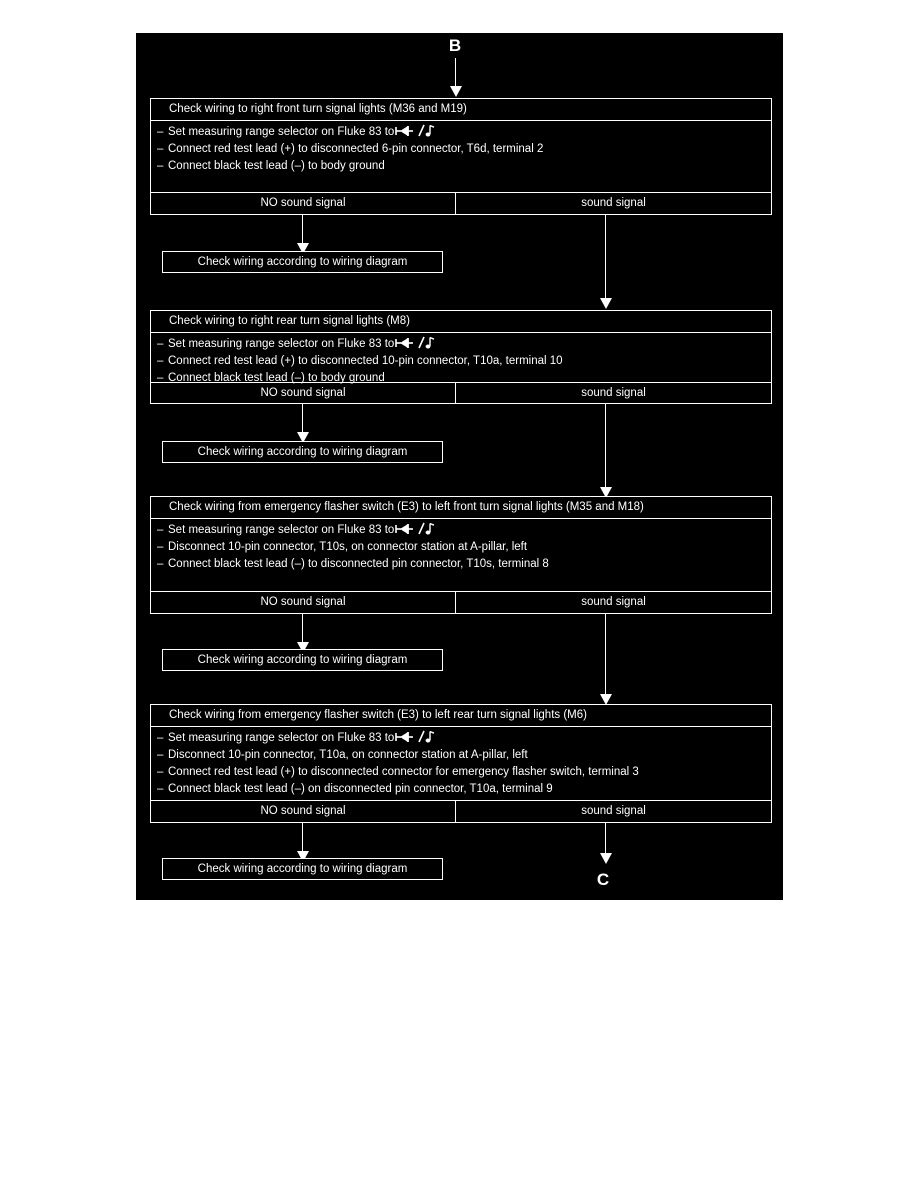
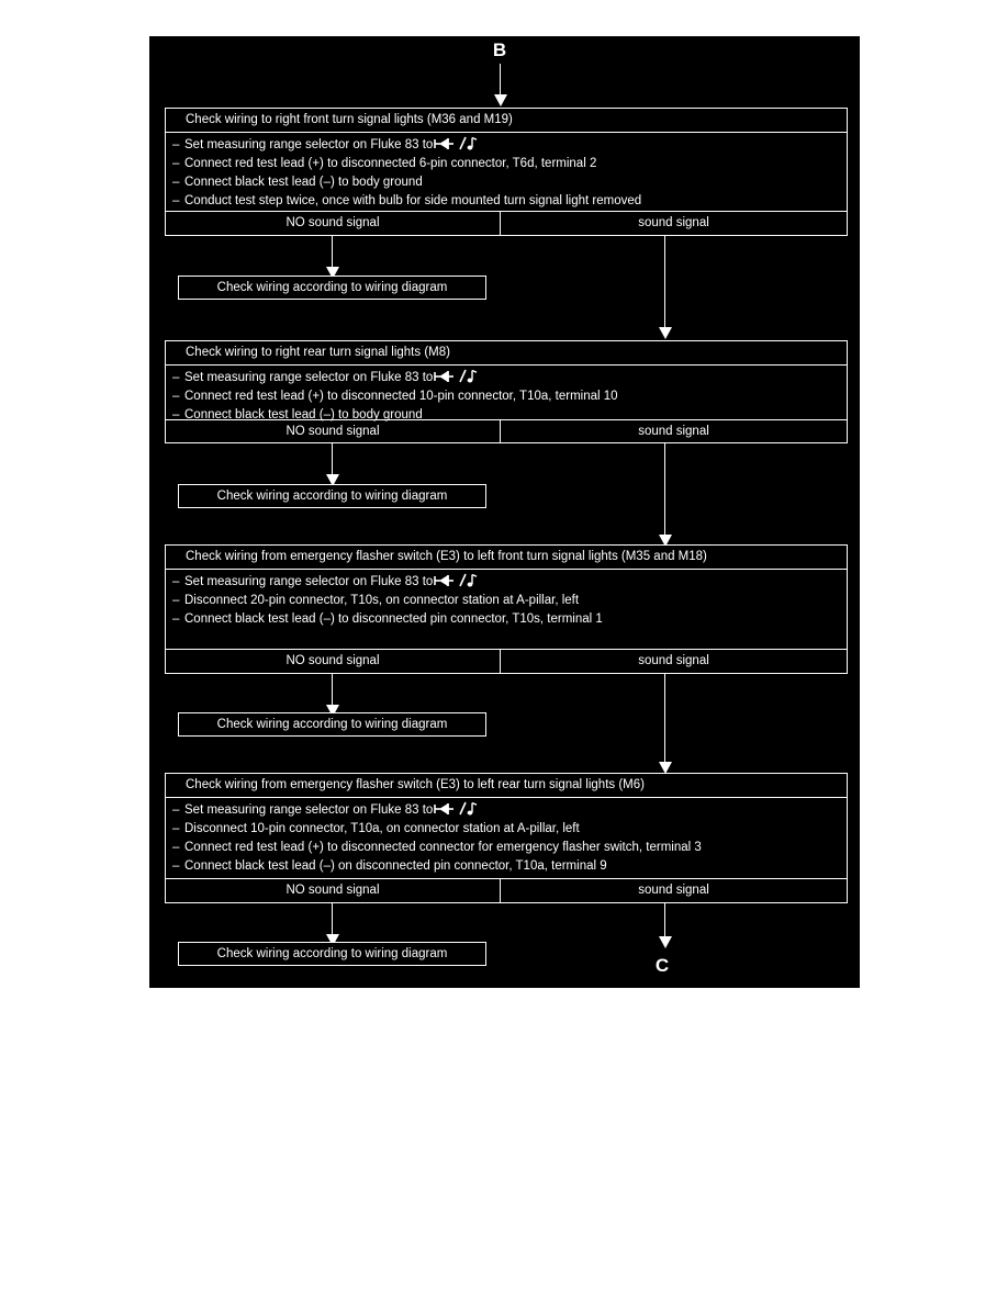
  B
  Check wiring to right front turn signal lights (M36 and M19)
  – Set measuring range selector on Fluke 83 to
  – Connect red test lead (+) to disconnected 6-pin connector, T6d, terminal 2
  – Connect black test lead (–) to body ground
+ – Conduct test step twice, once with bulb for side mounted turn signal light removed
  NO sound signal
  sound signal
  Check wiring according to wiring diagram
  Check wiring to right rear turn signal lights (M8)
  – Set measuring range selector on Fluke 83 to
  – Connect red test lead (+) to disconnected 10-pin connector, T10a, terminal 10
  – Connect black test lead (–) to body ground
  NO sound signal
  sound signal
  Check wiring according to wiring diagram
  Check wiring from emergency flasher switch (E3) to left front turn signal lights (M35 and M18)
  – Set measuring range selector on Fluke 83 to
- – Disconnect 10-pin connector, T10s, on connector station at A-pillar, left
+ – Disconnect 20-pin connector, T10s, on connector station at A-pillar, left
- – Connect black test lead (–) to disconnected pin connector, T10s, terminal 8
+ – Connect black test lead (–) to disconnected pin connector, T10s, terminal 1
  NO sound signal
  sound signal
  Check wiring according to wiring diagram
  Check wiring from emergency flasher switch (E3) to left rear turn signal lights (M6)
  – Set measuring range selector on Fluke 83 to
  – Disconnect 10-pin connector, T10a, on connector station at A-pillar, left
  – Connect red test lead (+) to disconnected connector for emergency flasher switch, terminal 3
  – Connect black test lead (–) on disconnected pin connector, T10a, terminal 9
  NO sound signal
  sound signal
  Check wiring according to wiring diagram
  C
